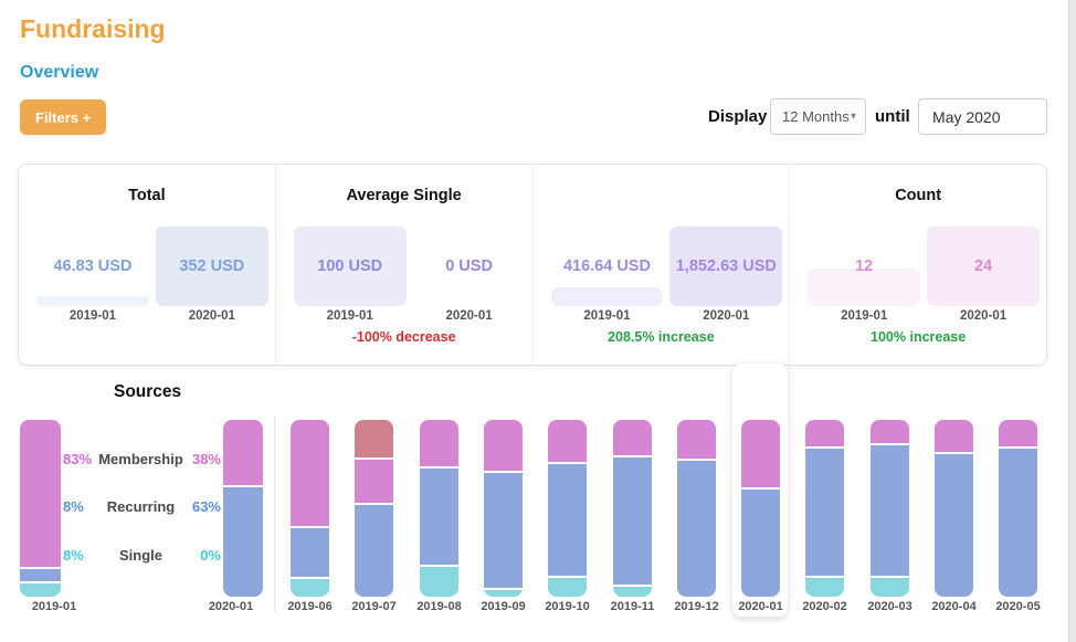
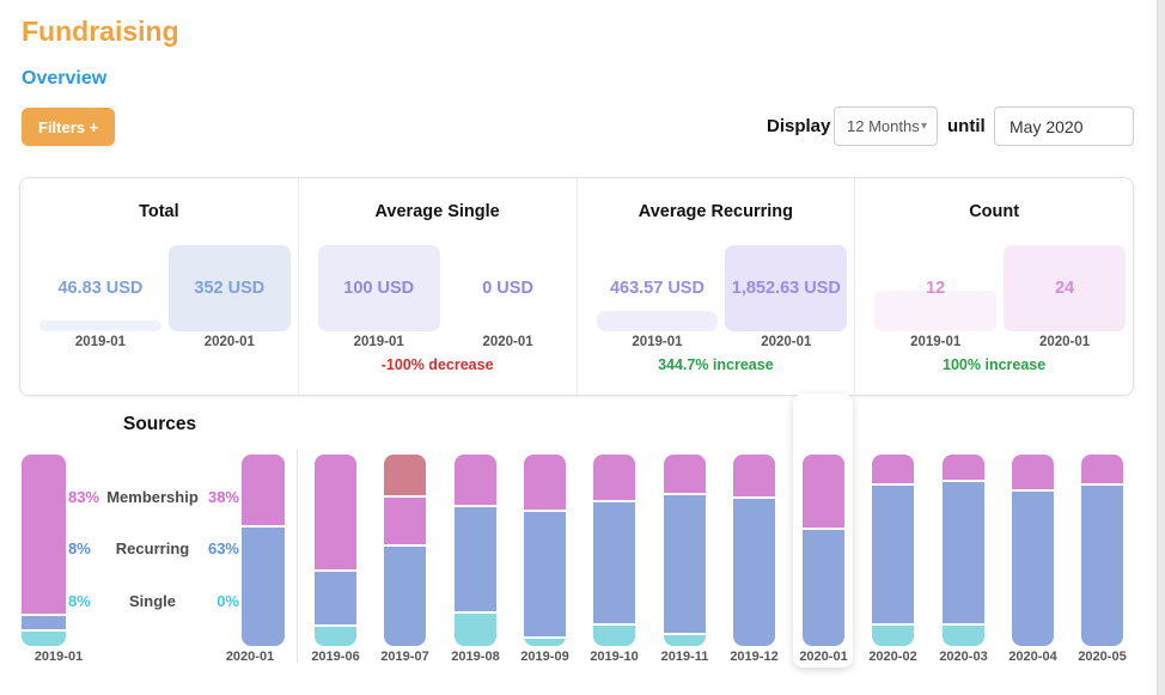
  Fundraising
  Overview
  Filters +
  Display
  12 Months
  ▾
  until
  May 2020
  Total
  46.83 USD
  352 USD
  2019-01
  2020-01
  Average Single
  100 USD
  0 USD
  2019-01
  2020-01
  -100% decrease
+ Average Recurring
- 416.64 USD
+ 463.57 USD
  1,852.63 USD
  2019-01
  2020-01
- 208.5% increase
+ 344.7% increase
  Count
  12
  24
  2019-01
  2020-01
  100% increase
  Sources
  83%
  Membership
  38%
  8%
  Recurring
  63%
  8%
  Single
  0%
  2019-01
  2020-01
  2019-06
  2019-07
  2019-08
  2019-09
  2019-10
  2019-11
  2019-12
  2020-01
  2020-02
  2020-03
  2020-04
  2020-05
